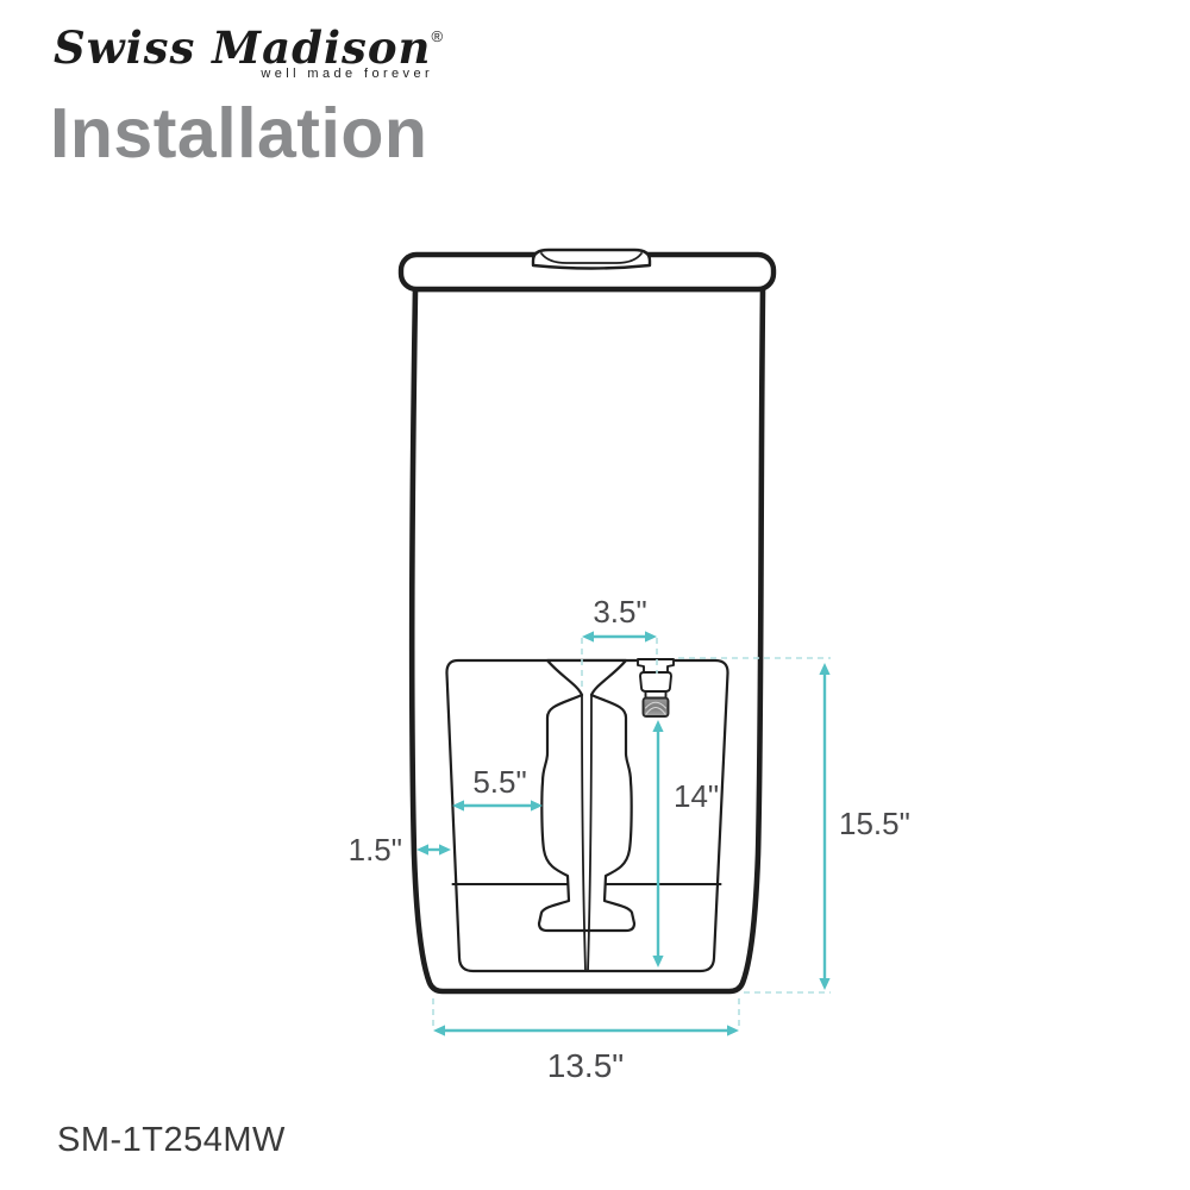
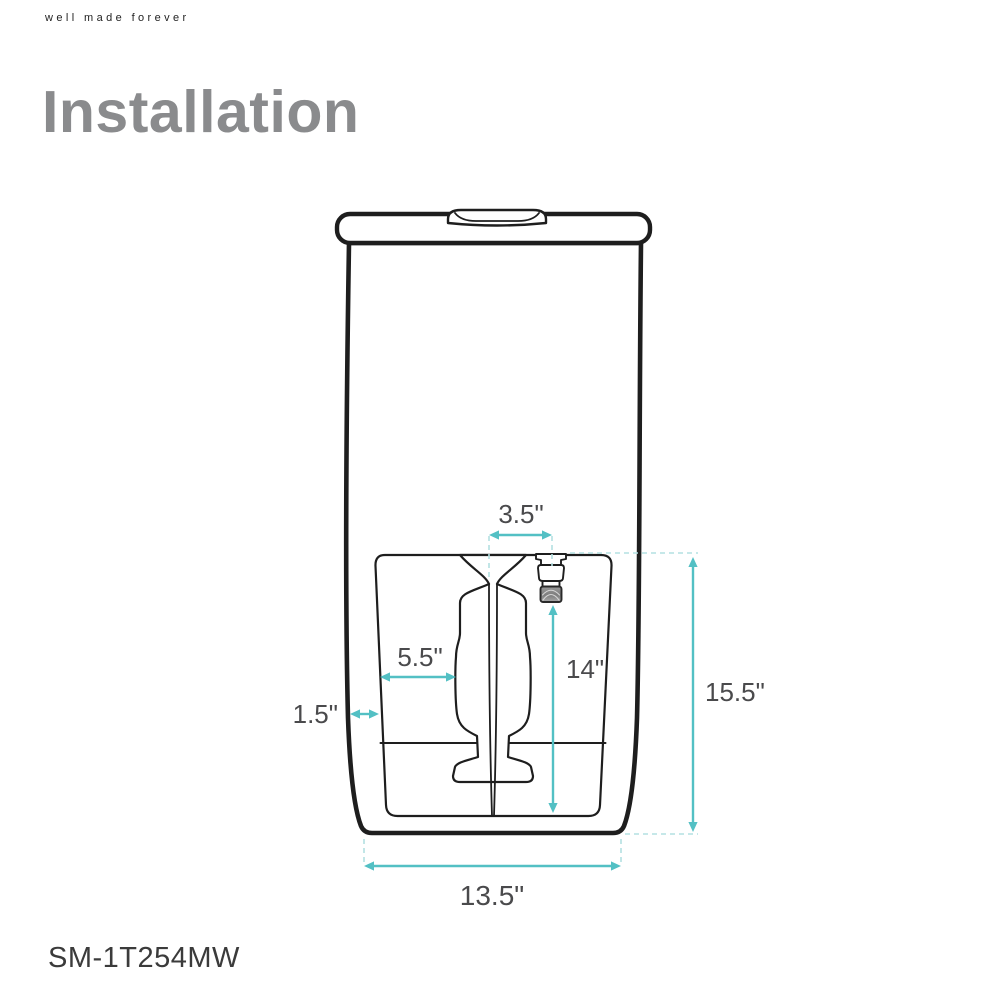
- Swiss Madison®
  well made forever
  Installation
  3.5"
  5.5"
  1.5"
  14"
  15.5"
  13.5"
  SM-1T254MW
